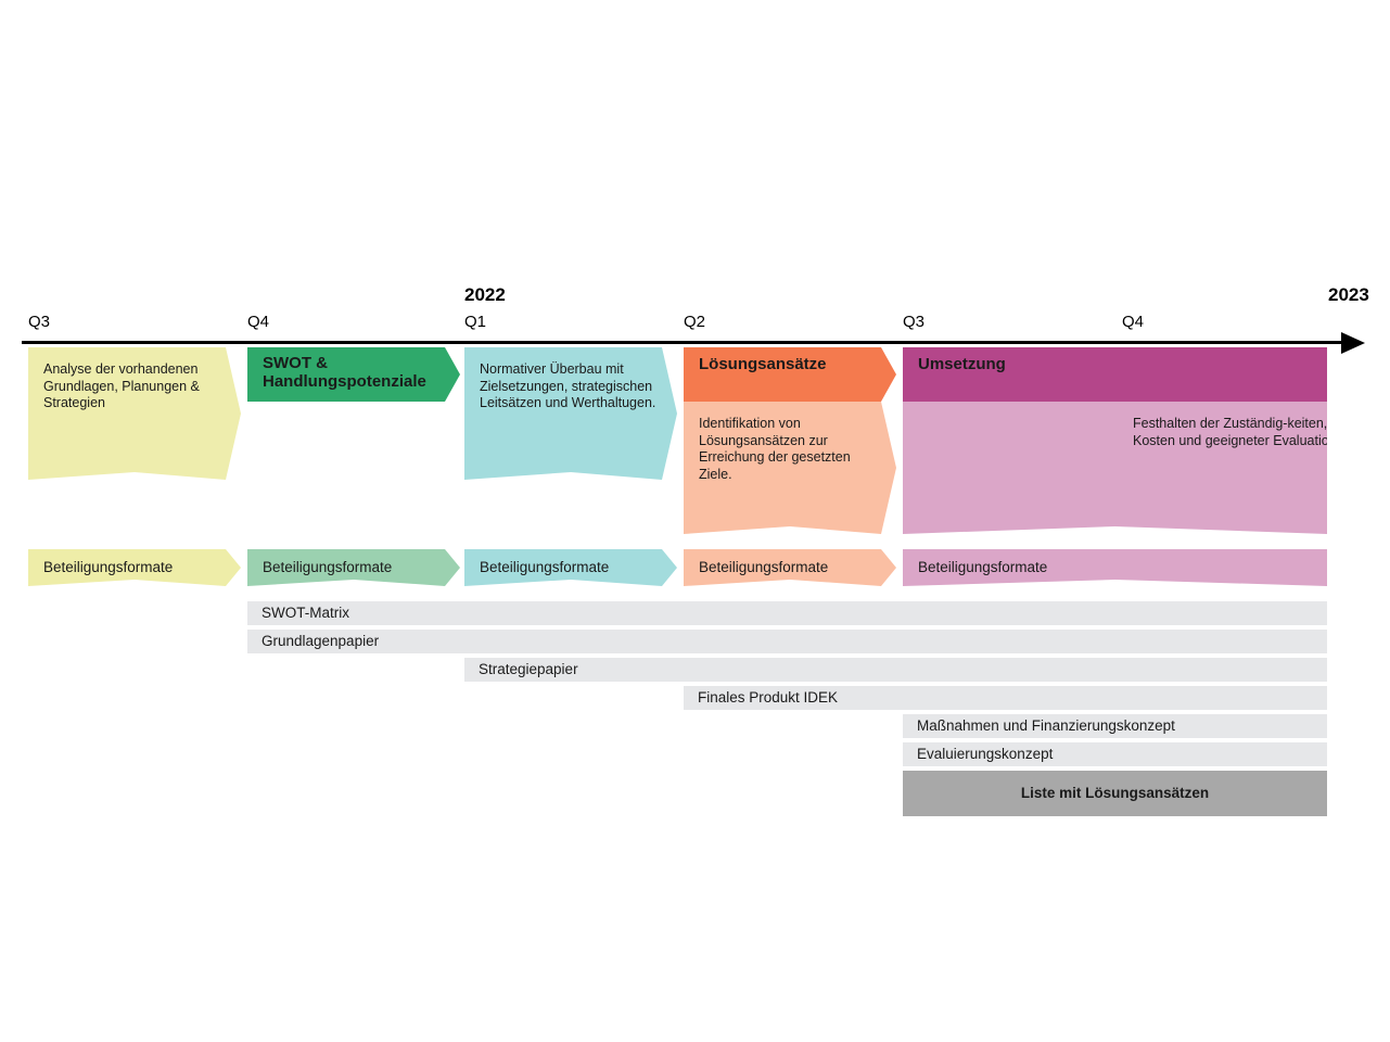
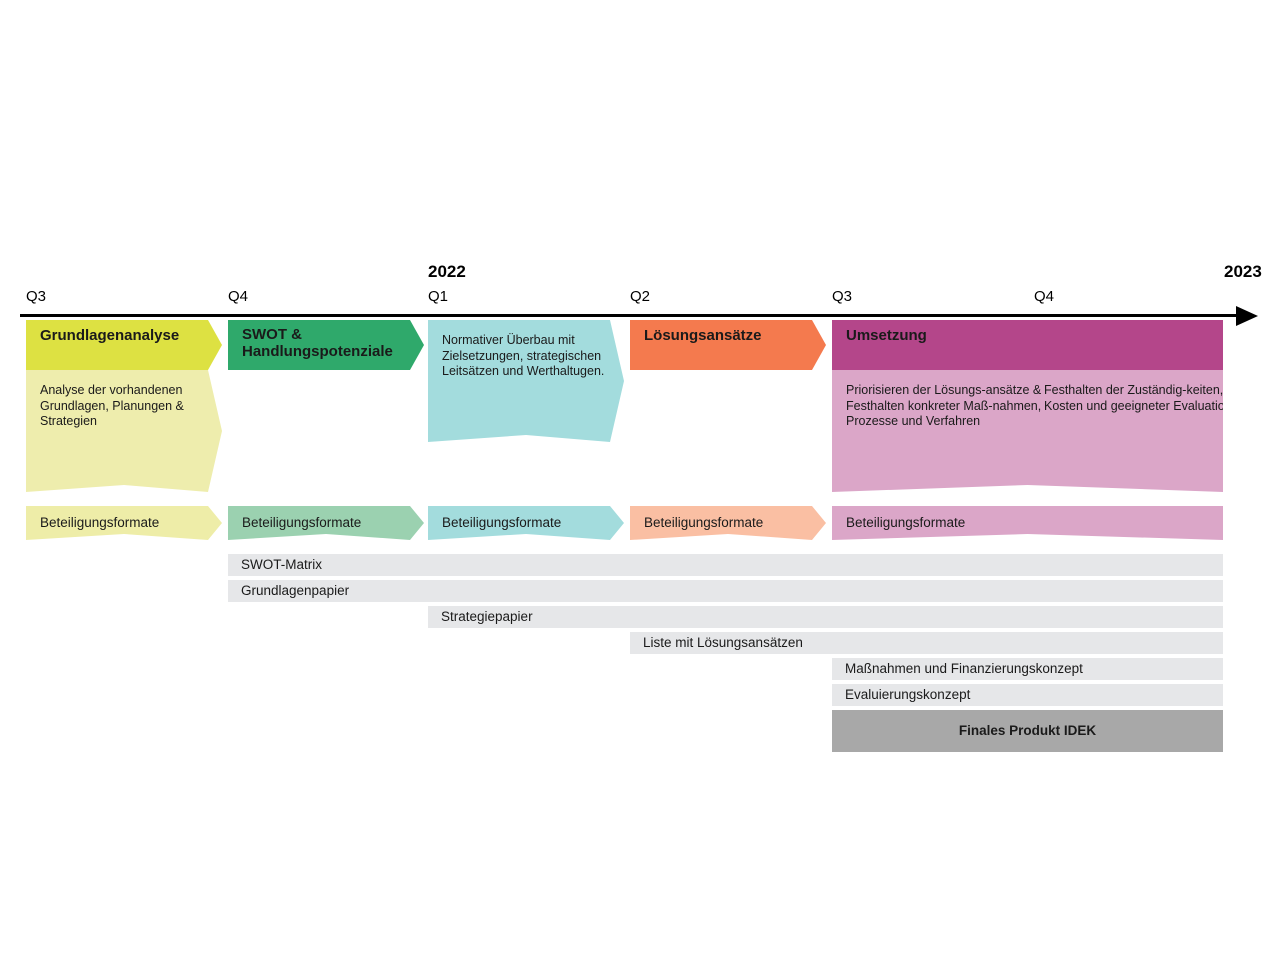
  2022
  2023
  Q3
  Q4
  Q1
  Q2
  Q3
  Q4
+ Grundlagenanalyse
  Analyse der vorhandenen Grundlagen, Planungen & Strategien
  Beteiligungsformate
  SWOT & Handlungspotenziale
  Beteiligungsformate
  Normativer Überbau mit Zielsetzungen, strategischen Leitsätzen und Werthaltugen.
  Beteiligungsformate
  Lösungsansätze
- Identifikation von Lösungsansätzen zur Erreichung der gesetzten Ziele.
  Beteiligungsformate
  Umsetzung
+ Priorisieren der Lösungs-ansätze & Festhalten konkreter Maß-nahmen, Prozesse und Verfahren
  Festhalten der Zuständig-keiten, Kosten und geeigneter Evaluatio
  Beteiligungsformate
  SWOT-Matrix
  Grundlagenpapier
  Strategiepapier
- Finales Produkt IDEK
+ Liste mit Lösungsansätzen
  Maßnahmen und Finanzierungskonzept
  Evaluierungskonzept
- Liste mit Lösungsansätzen
+ Finales Produkt IDEK
